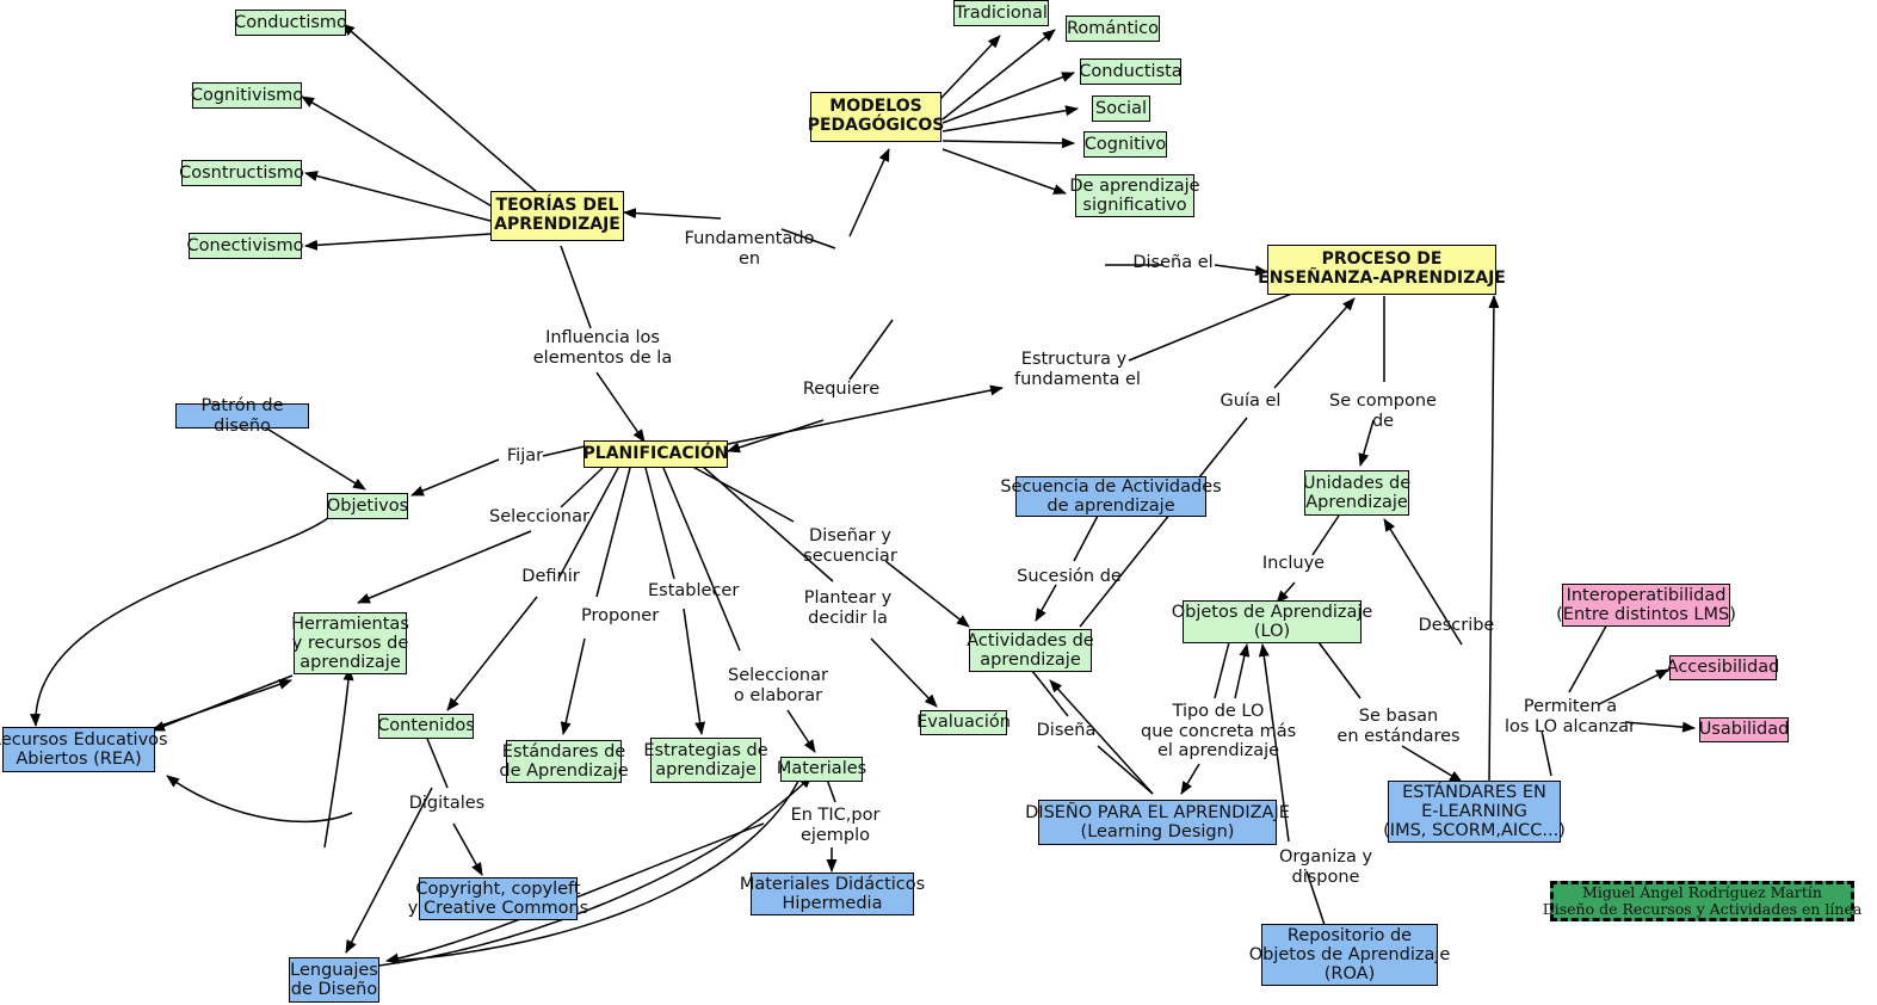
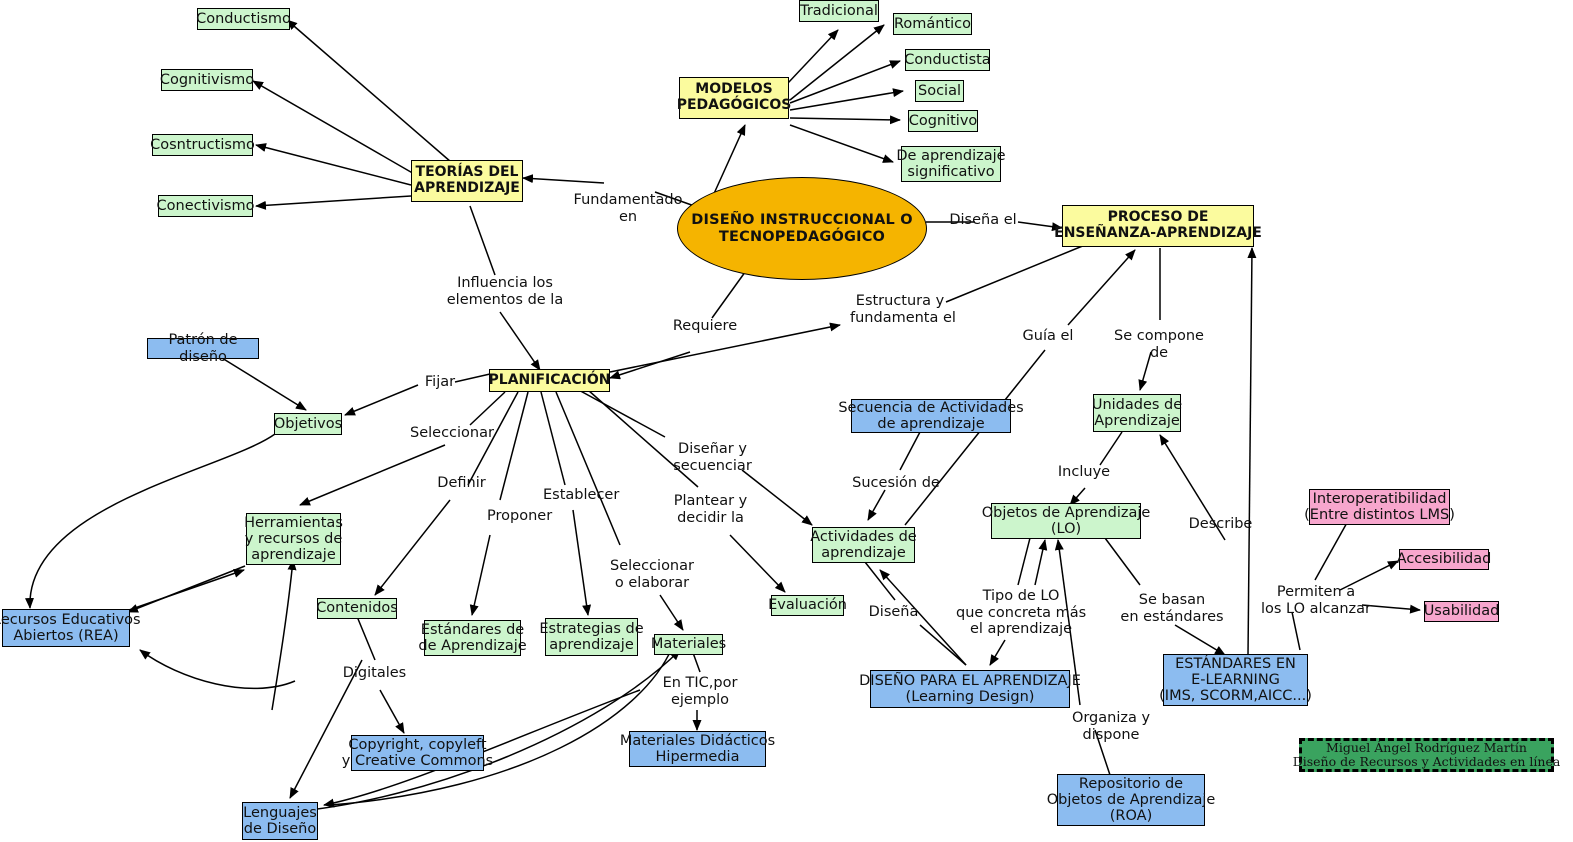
  Conductismo
  Cognitivismo
  Cosntructismo
  Conectivismo
  TEORÍAS DEL
  APRENDIZAJE
  Tradicional
  Romántico
  Conductista
  Social
  Cognitivo
  De aprendizaje
  significativo
  MODELOS
  PEDAGÓGICOS
+ DISEÑO INSTRUCCIONAL O
+ TECNOPEDAGÓGICO
  PROCESO DE
  ENSEÑANZA-APRENDIZAJE
  PLANIFICACIÓN
  Patrón de diseño
  Objetivos
  ecursos Educativos
  Abiertos (REA)
  Herramientas
  y recursos de
  aprendizaje
  Contenidos
  Estándares de
  de Aprendizaje
  Estrategias de
  aprendizaje
  Materiales
  Evaluación
  Copyright, copyleft
  y Creative Commons
  Materiales Didácticos
  Hipermedia
  Lenguajes
  de Diseño
  Secuencia de Actividades
  de aprendizaje
  Actividades de
  aprendizaje
  Unidades de
  Aprendizaje
  Objetos de Aprendizaje
  (LO)
  DISEÑO PARA EL APRENDIZAJE
  (Learning Design)
  ESTÁNDARES EN
  E-LEARNING
  (IMS, SCORM,AICC...)
  Repositorio de
  Objetos de Aprendizaje
  (ROA)
  Interoperatibilidad
  (Entre distintos LMS)
  Accesibilidad
  Usabilidad
  Miguel Ángel Rodríguez Martín
  Diseño de Recursos y Actividades en línea
  Fundamentado
  en
  Influencia los
  elementos de la
  Diseña el
  Requiere
  Estructura y
  fundamenta el
  Guía el
  Se compone
  de
  Describe
  Fijar
  Seleccionar
  Definir
  Proponer
  Establecer
  Seleccionar
  o elaborar
  Diseñar y
  secuenciar
  Plantear y
  decidir la
  Digitales
  En TIC,por
  ejemplo
  Sucesión de
  Incluye
  Tipo de LO
  que concreta más
  el aprendizaje
  Se basan
  en estándares
  Diseña
  Organiza y
  dispone
  Permiten a
  los LO alcanzar
